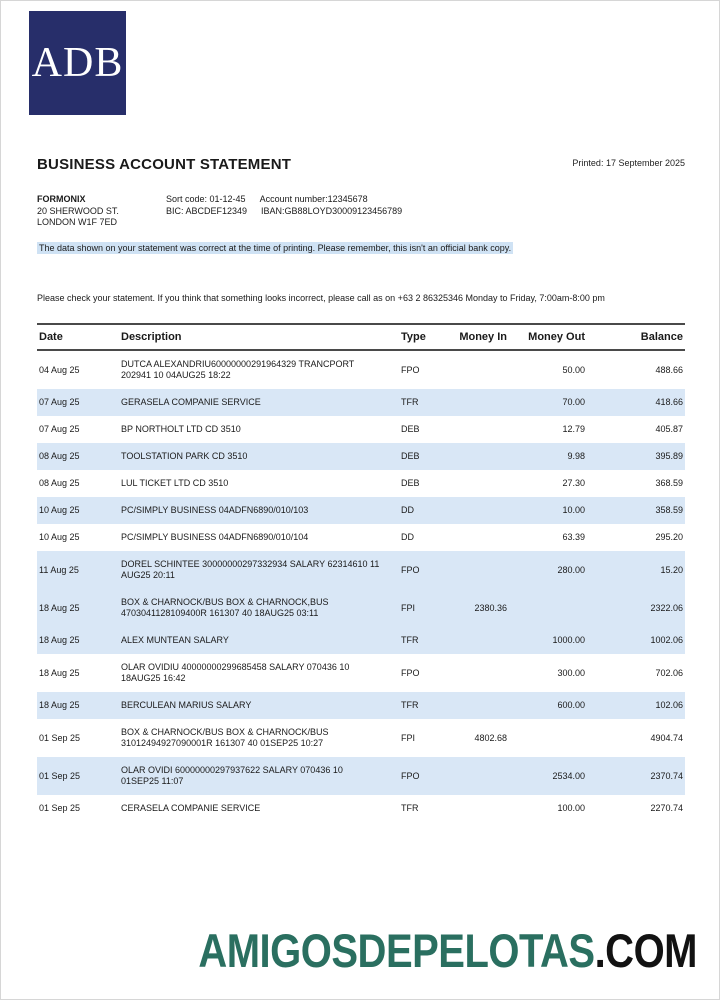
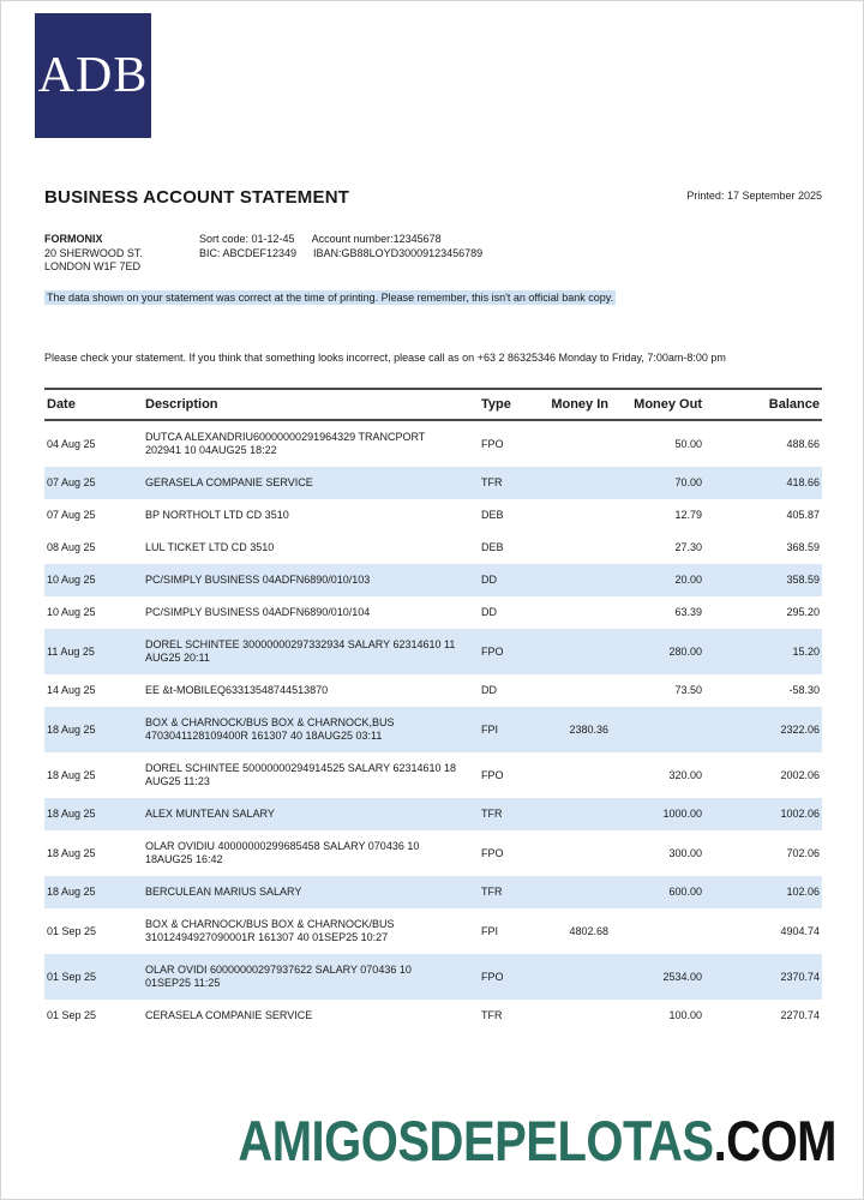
  ADB
  BUSINESS ACCOUNT STATEMENT
  Printed: 17 September 2025
  FORMONIX
  20 SHERWOOD ST.
  LONDON W1F 7ED
  Sort code: 01-12-45 Account number:12345678
  BIC: ABCDEF12349 IBAN:GB88LOYD30009123456789
  The data shown on your statement was correct at the time of printing. Please remember, this isn't an official bank copy.
  Please check your statement. If you think that something looks incorrect, please call as on +63 2 86325346 Monday to Friday, 7:00am-8:00 pm
  Date	Description	Type	Money In	Money Out	Balance
  04 Aug 25	DUTCA ALEXANDRIU60000000291964329 TRANCPORT 202941 10 04AUG25 18:22	FPO		50.00	488.66
  07 Aug 25	GERASELA COMPANIE SERVICE	TFR		70.00	418.66
  07 Aug 25	BP NORTHOLT LTD CD 3510	DEB		12.79	405.87
- 08 Aug 25	TOOLSTATION PARK CD 3510	DEB		9.98	395.89
  08 Aug 25	LUL TICKET LTD CD 3510	DEB		27.30	368.59
- 10 Aug 25	PC/SIMPLY BUSINESS 04ADFN6890/010/103	DD		10.00	358.59
+ 10 Aug 25	PC/SIMPLY BUSINESS 04ADFN6890/010/103	DD		20.00	358.59
  10 Aug 25	PC/SIMPLY BUSINESS 04ADFN6890/010/104	DD		63.39	295.20
  11 Aug 25	DOREL SCHINTEE 30000000297332934 SALARY 62314610 11 AUG25 20:11	FPO		280.00	15.20
+ 14 Aug 25	EE &t-MOBILEQ63313548744513870	DD		73.50	-58.30
  18 Aug 25	BOX & CHARNOCK/BUS BOX & CHARNOCK,BUS 4703041128109400R 161307 40 18AUG25 03:11	FPI	2380.36		2322.06
+ 18 Aug 25	DOREL SCHINTEE 50000000294914525 SALARY 62314610 18 AUG25 11:23	FPO		320.00	2002.06
  18 Aug 25	ALEX MUNTEAN SALARY	TFR		1000.00	1002.06
  18 Aug 25	OLAR OVIDIU 40000000299685458 SALARY 070436 10 18AUG25 16:42	FPO		300.00	702.06
  18 Aug 25	BERCULEAN MARIUS SALARY	TFR		600.00	102.06
  01 Sep 25	BOX & CHARNOCK/BUS BOX & CHARNOCK/BUS 31012494927090001R 161307 40 01SEP25 10:27	FPI	4802.68		4904.74
- 01 Sep 25	OLAR OVIDI 60000000297937622 SALARY 070436 10 01SEP25 11:07	FPO		2534.00	2370.74
+ 01 Sep 25	OLAR OVIDI 60000000297937622 SALARY 070436 10 01SEP25 11:25	FPO		2534.00	2370.74
  01 Sep 25	CERASELA COMPANIE SERVICE	TFR		100.00	2270.74
  AMIGOSDEPELOTAS.COM
